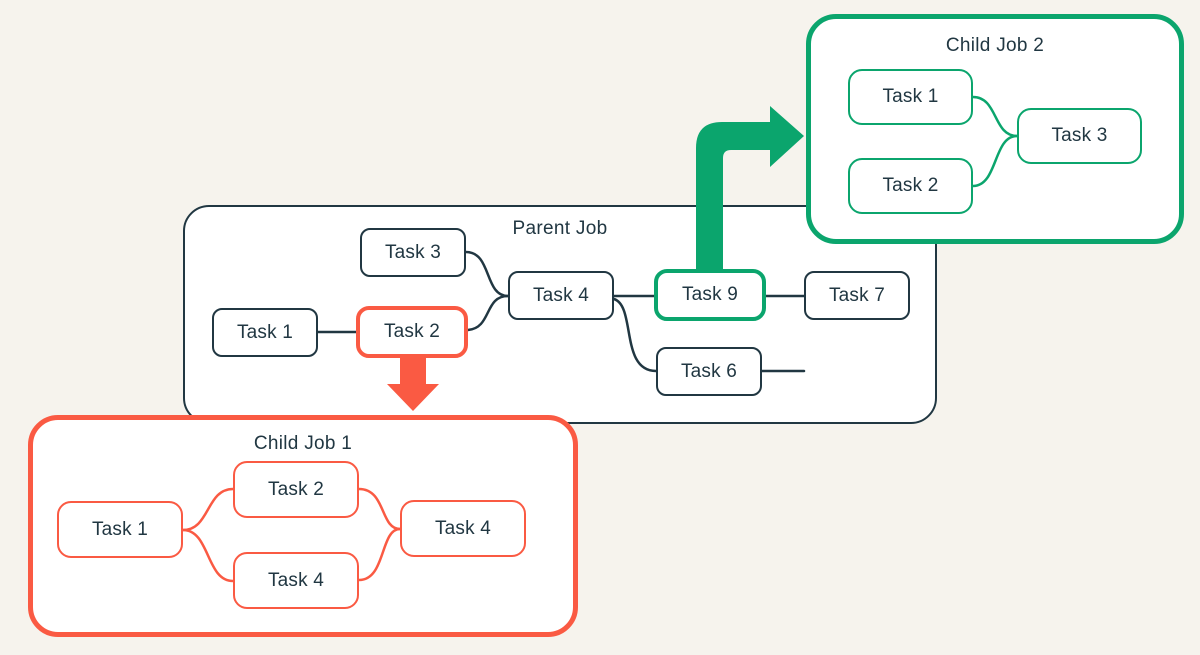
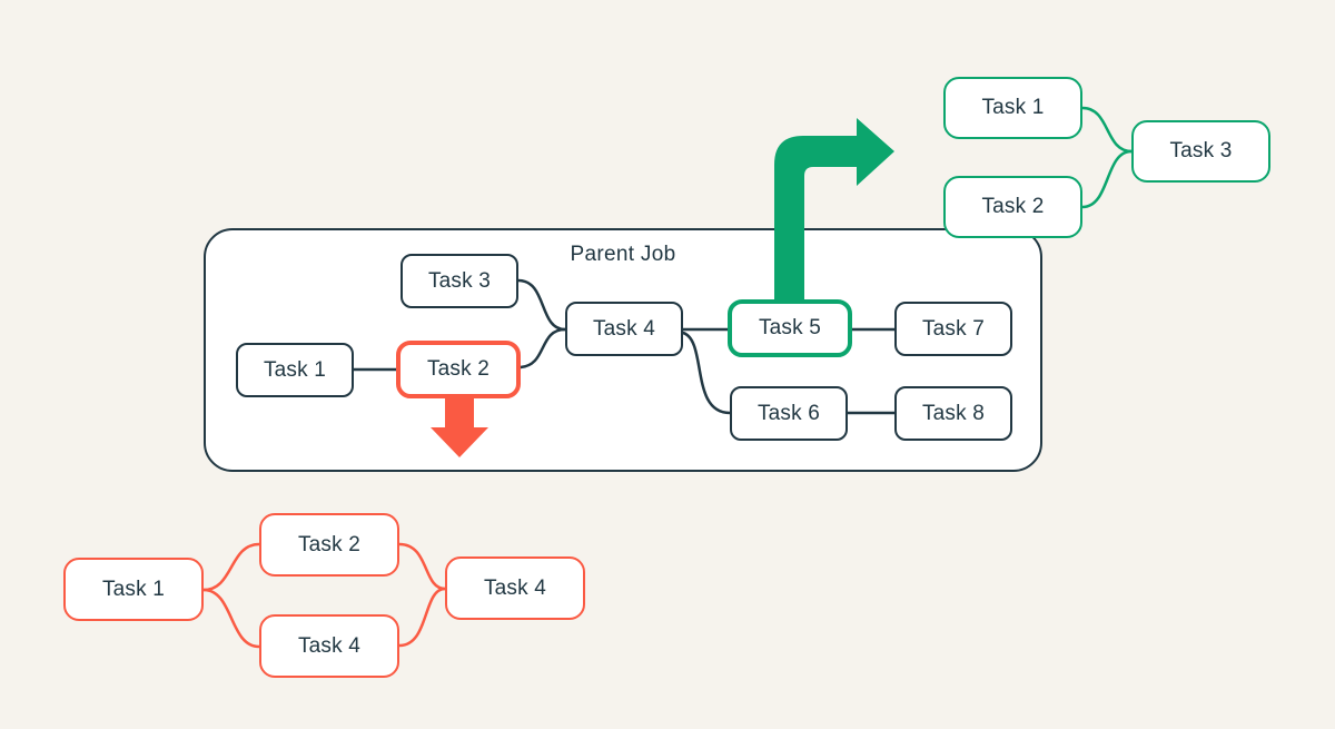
  Parent Job
- Child Job 2
- Child Job 1
  Task 1
  Task 2
  Task 3
  Task 4
- Task 9
+ Task 5
  Task 6
  Task 7
+ Task 8
  Task 1
  Task 2
  Task 3
  Task 1
  Task 2
  Task 4
  Task 4
